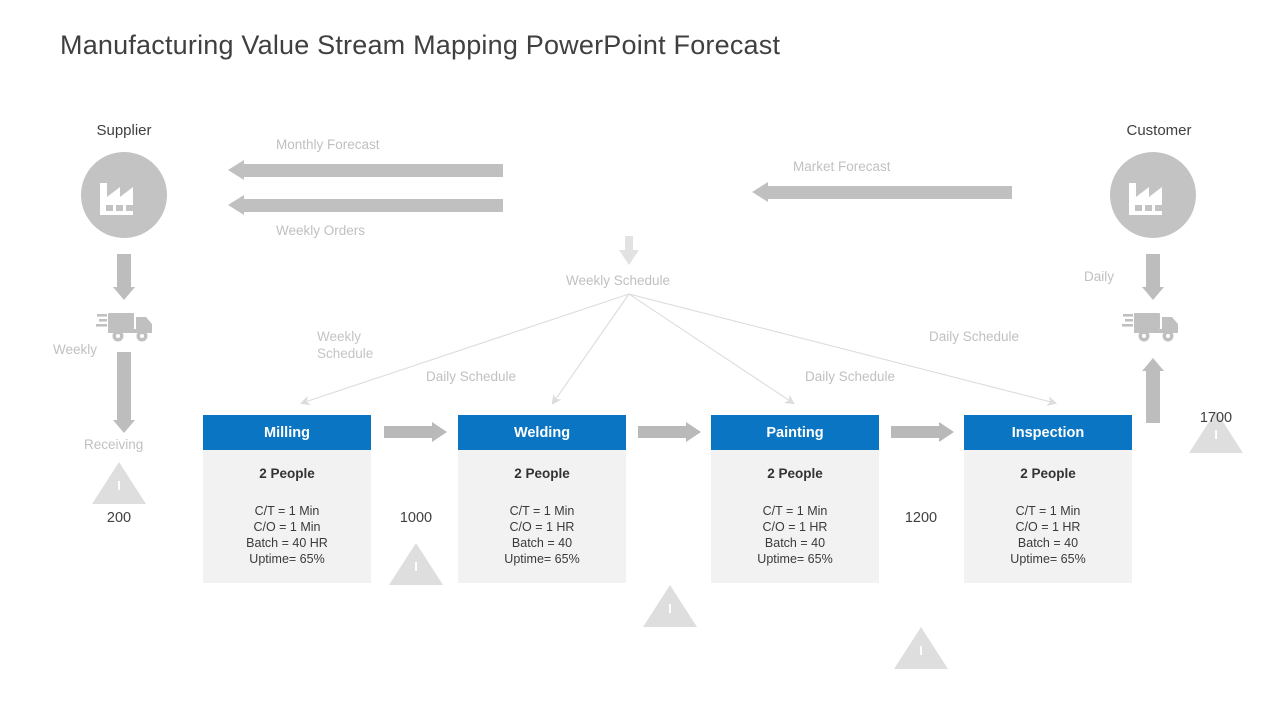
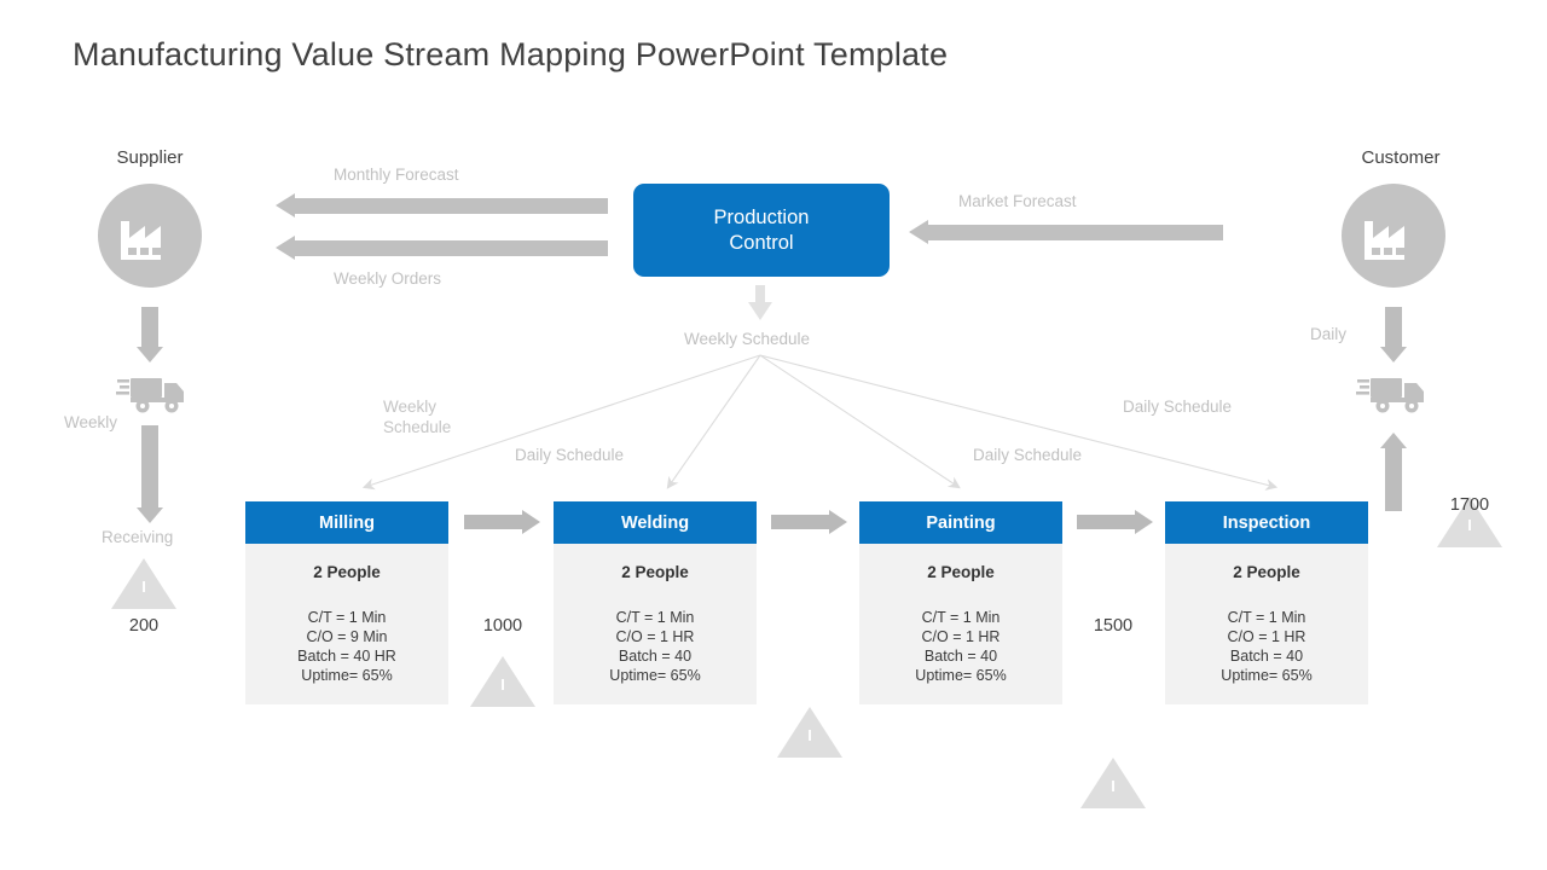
- Manufacturing Value Stream Mapping PowerPoint Forecast
+ Manufacturing Value Stream Mapping PowerPoint Template
  Supplier
  Weekly
  Receiving
  I
  200
  Customer
  Daily
  I
  1700
+ Production
+ Control
  Monthly Forecast
  Weekly Orders
  Market Forecast
  Weekly Schedule
  Weekly
  Schedule
  Daily Schedule
  Daily Schedule
  Daily Schedule
  Milling
  2 People
  C/T = 1 Min
- C/O = 1 Min
+ C/O = 9 Min
  Batch = 40 HR
  Uptime= 65%
  Welding
  2 People
  C/T = 1 Min
  C/O = 1 HR
  Batch = 40
  Uptime= 65%
  Painting
  2 People
  C/T = 1 Min
  C/O = 1 HR
  Batch = 40
  Uptime= 65%
  Inspection
  2 People
  C/T = 1 Min
  C/O = 1 HR
  Batch = 40
  Uptime= 65%
  I
  1000
  I
  I
- 1200
+ 1500
